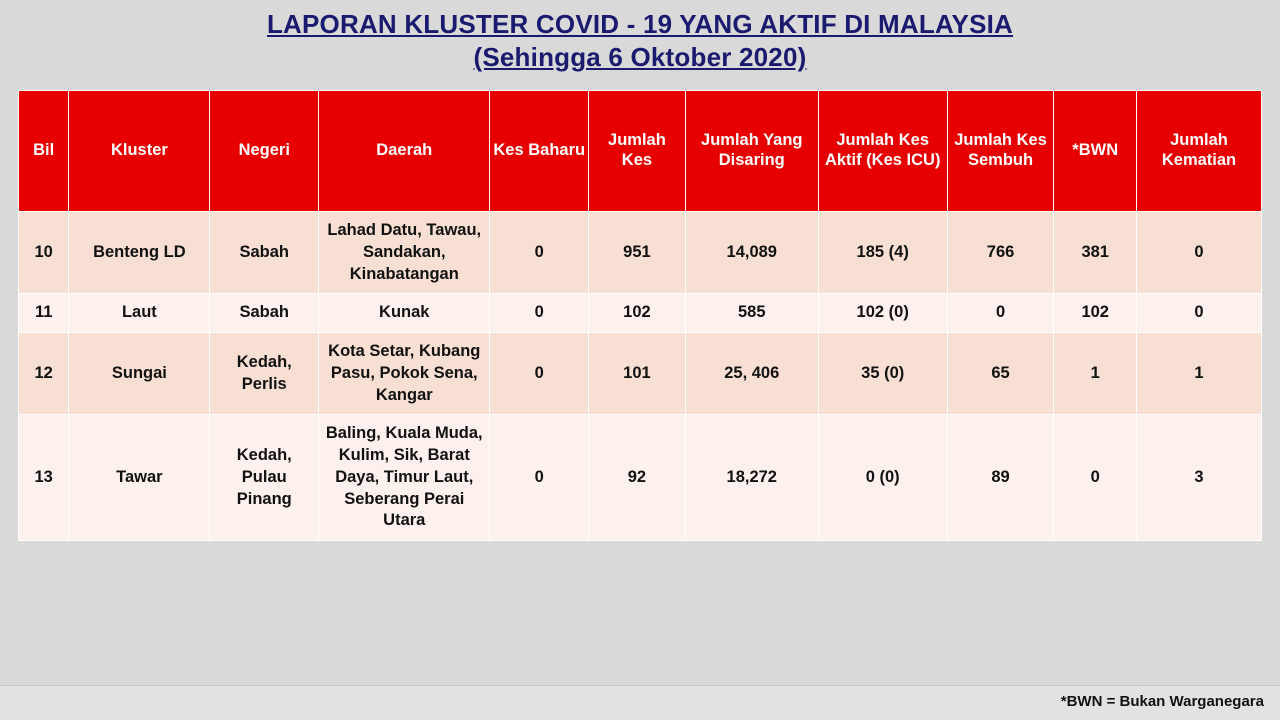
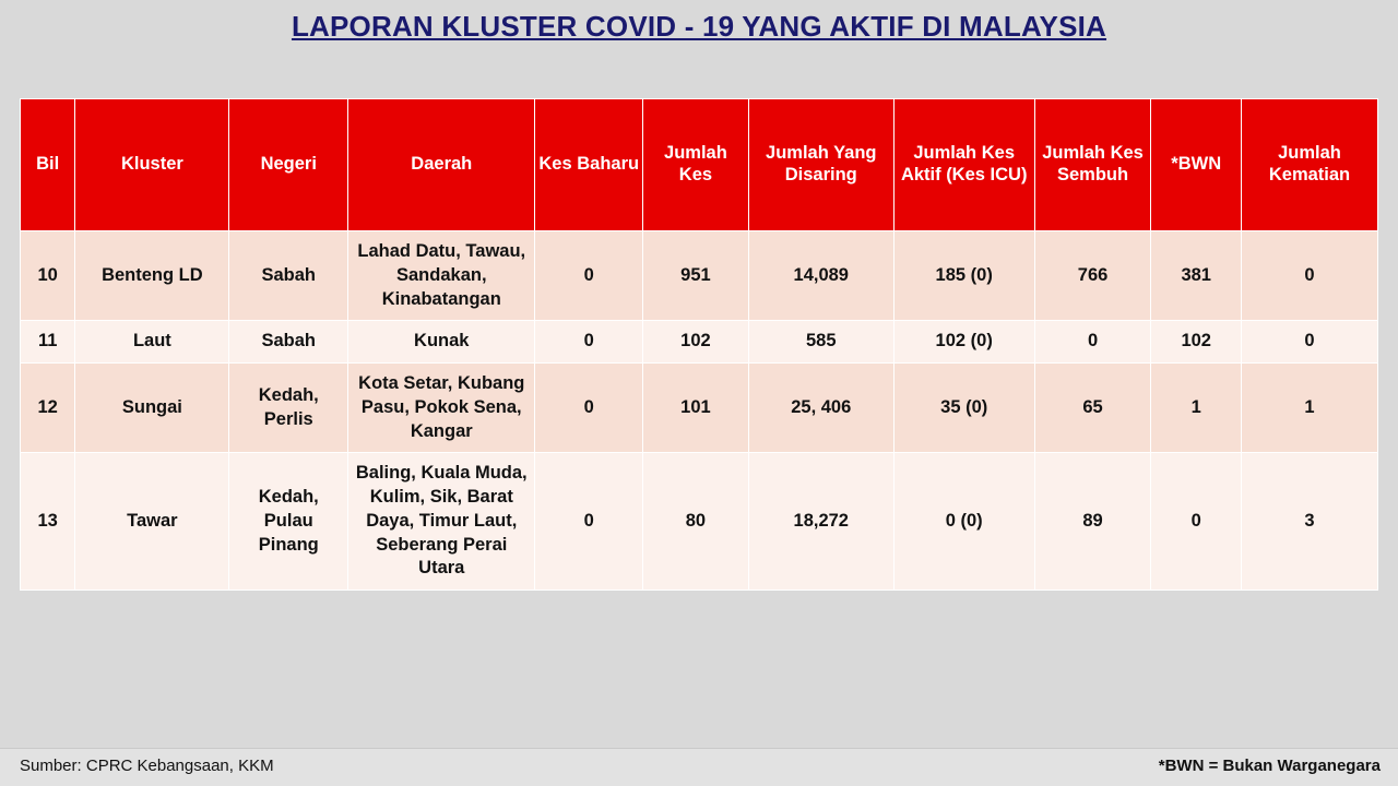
  LAPORAN KLUSTER COVID - 19 YANG AKTIF DI MALAYSIA
- (Sehingga 6 Oktober 2020)
  Bil	Kluster	Negeri	Daerah	Kes Baharu	Jumlah Kes	Jumlah Yang Disaring	Jumlah Kes Aktif (Kes ICU)	Jumlah Kes Sembuh	*BWN	Jumlah Kematian
- 10	Benteng LD	Sabah	Lahad Datu, Tawau, Sandakan, Kinabatangan	0	951	14,089	185 (4)	766	381	0
+ 10	Benteng LD	Sabah	Lahad Datu, Tawau, Sandakan, Kinabatangan	0	951	14,089	185 (0)	766	381	0
  11	Laut	Sabah	Kunak	0	102	585	102 (0)	0	102	0
  12	Sungai	Kedah, Perlis	Kota Setar, Kubang Pasu, Pokok Sena, Kangar	0	101	25, 406	35 (0)	65	1	1
- 13	Tawar	Kedah, Pulau Pinang	Baling, Kuala Muda, Kulim, Sik, Barat Daya, Timur Laut, Seberang Perai Utara	0	92	18,272	0 (0)	89	0	3
+ 13	Tawar	Kedah, Pulau Pinang	Baling, Kuala Muda, Kulim, Sik, Barat Daya, Timur Laut, Seberang Perai Utara	0	80	18,272	0 (0)	89	0	3
+ Sumber: CPRC Kebangsaan, KKM
  *BWN = Bukan Warganegara
